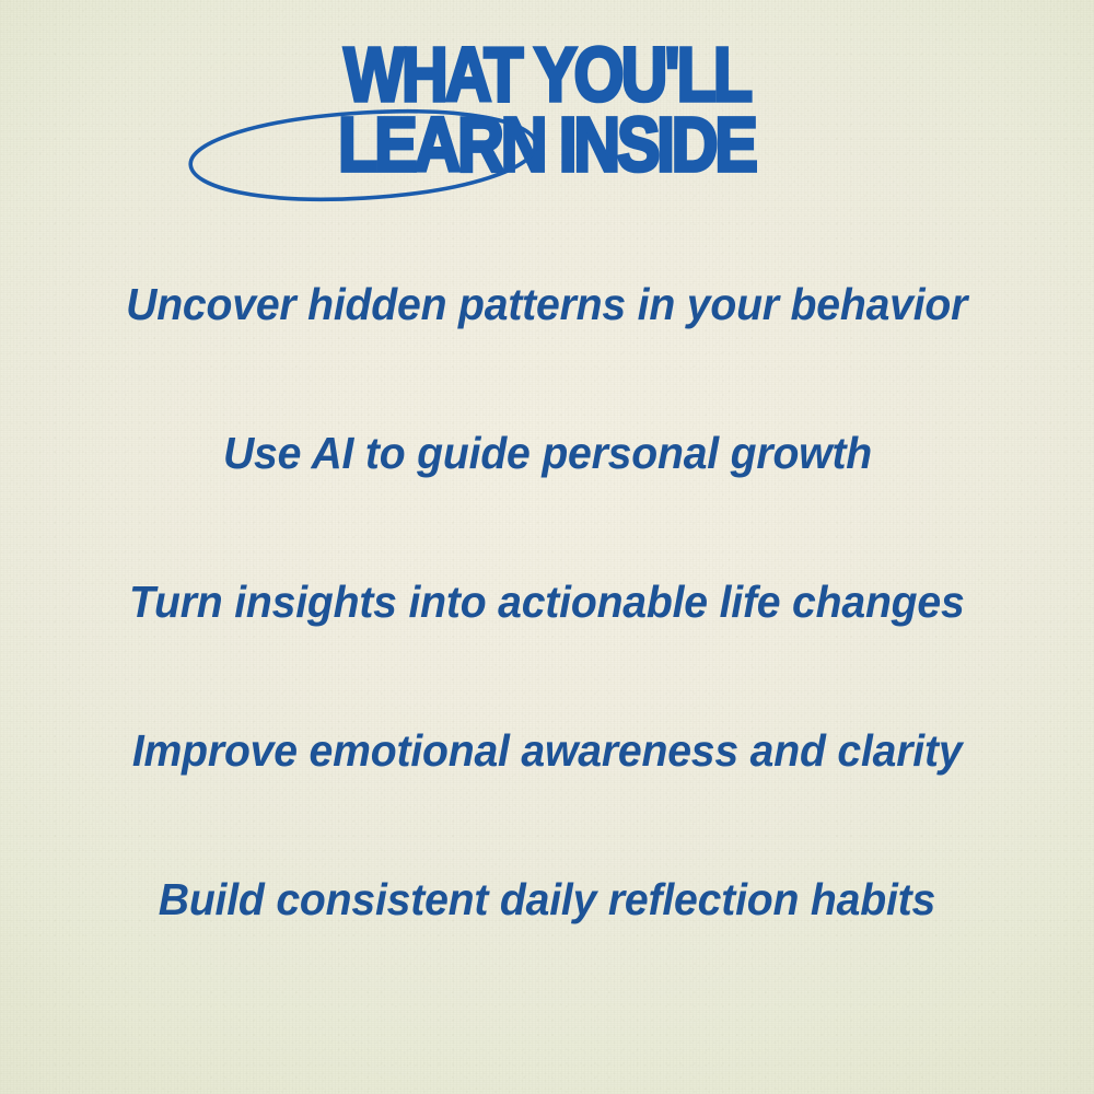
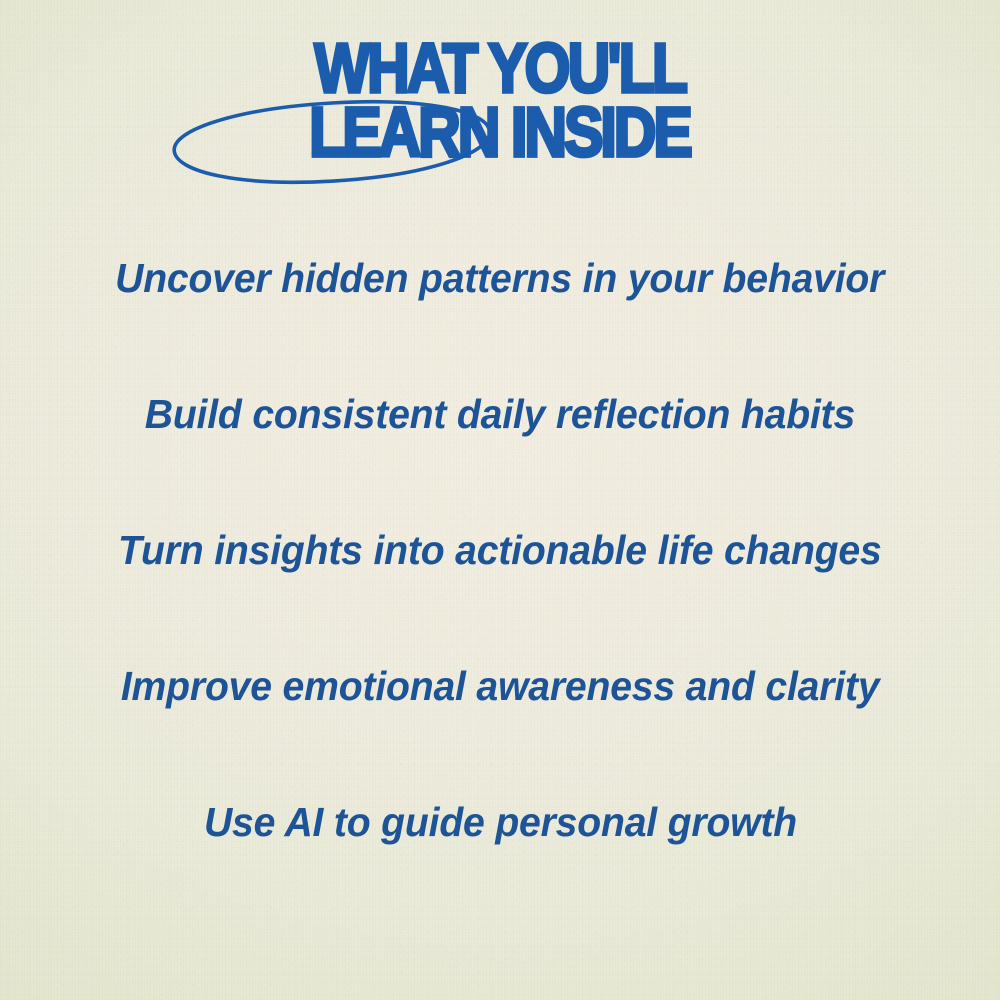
  WHAT YOU'LL
  LEARN INSIDE
  Uncover hidden patterns in your behavior
- Use AI to guide personal growth
+ Build consistent daily reflection habits
  Turn insights into actionable life changes
  Improve emotional awareness and clarity
- Build consistent daily reflection habits
+ Use AI to guide personal growth
